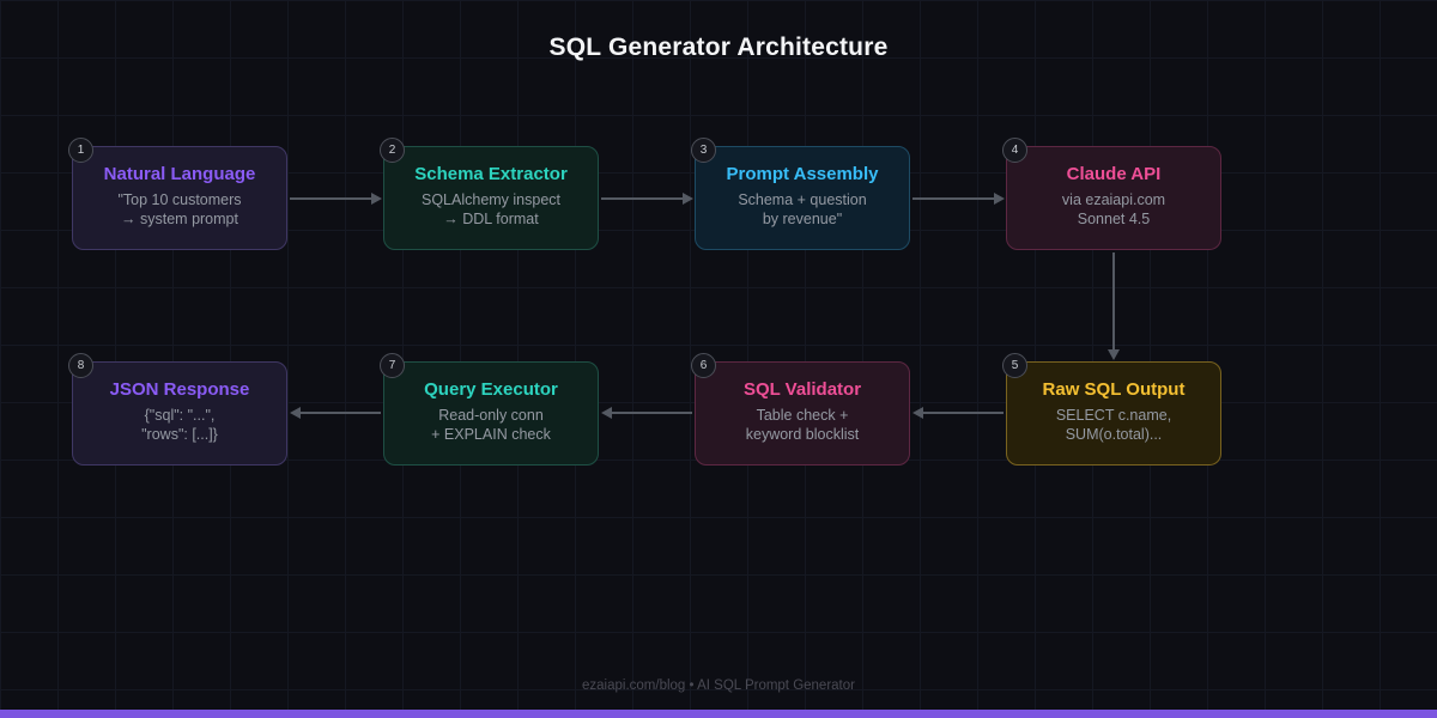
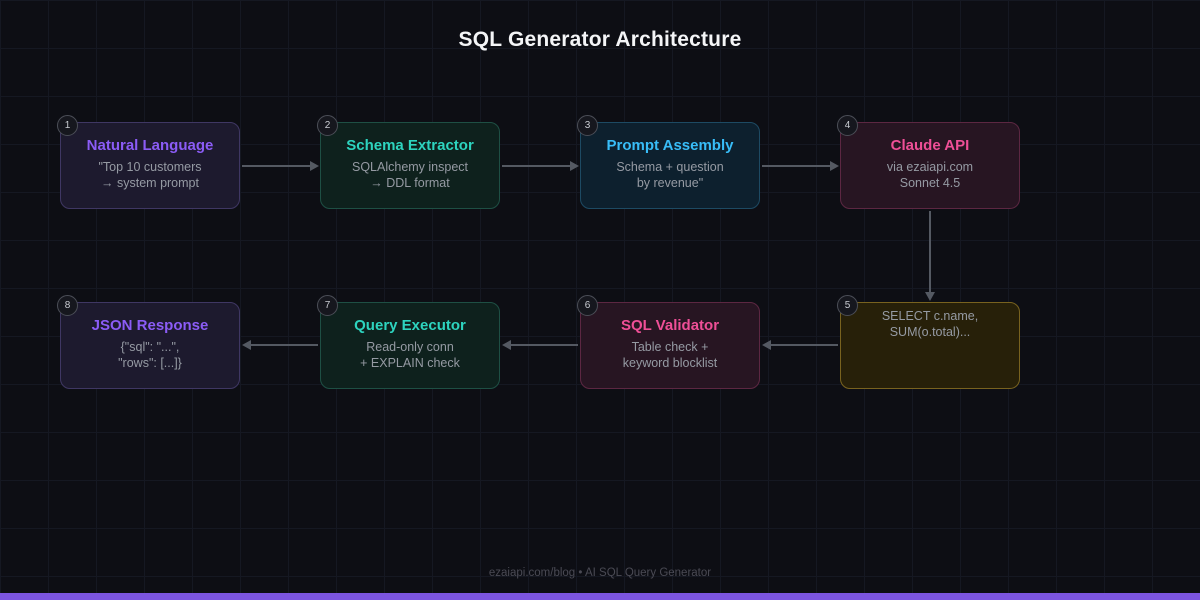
  SQL Generator Architecture
  1
  Natural Language
  "Top 10 customers
  → system prompt
  2
  Schema Extractor
  SQLAlchemy inspect
  → DDL format
  3
  Prompt Assembly
  Schema + question
  by revenue"
  4
  Claude API
  via ezaiapi.com
  Sonnet 4.5
  5
- Raw SQL Output
  SELECT c.name,
  SUM(o.total)...
  6
  SQL Validator
  Table check +
  keyword blocklist
  7
  Query Executor
  Read-only conn
  + EXPLAIN check
  8
  JSON Response
  {"sql": "...",
  "rows": [...]}
- ezaiapi.com/blog • AI SQL Prompt Generator
+ ezaiapi.com/blog • AI SQL Query Generator
